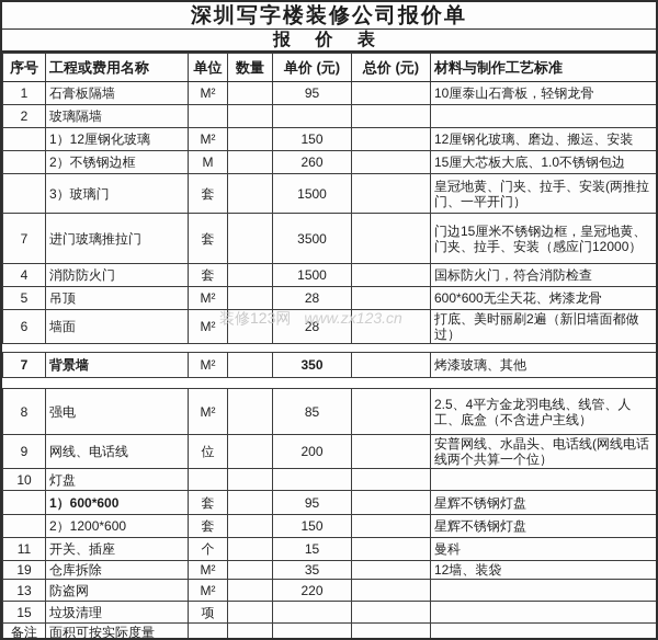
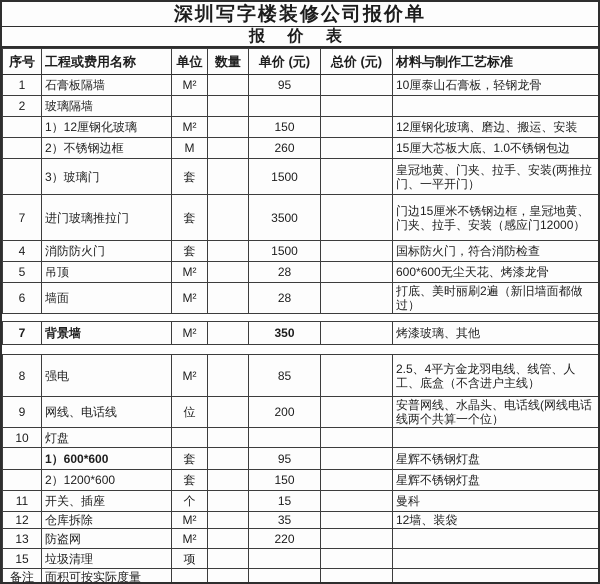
  深圳写字楼装修公司报价单
  报 价 表
  序号	工程或费用名称	单位	数量	单价 (元)	总价 (元)	材料与制作工艺标准
  1	石膏板隔墙	M²		95		10厘泰山石膏板，轻钢龙骨
  2	玻璃隔墙
  	1）12厘钢化玻璃	M²		150		12厘钢化玻璃、磨边、搬运、安装
  	2）不锈钢边框	M		260		15厘大芯板大底、1.0不锈钢包边
  	3）玻璃门	套		1500		皇冠地黄、门夹、拉手、安装(两推拉门、一平开门）
  7	进门玻璃推拉门	套		3500		门边15厘米不锈钢边框，皇冠地黄、门夹、拉手、安装（感应门12000）
  4	消防防火门	套		1500		国标防火门，符合消防检查
  5	吊顶	M²		28		600*600无尘天花、烤漆龙骨
  6	墙面	M²		28		打底、美时丽刷2遍（新旧墙面都做过）
  7	背景墙	M²		350		烤漆玻璃、其他
  8	强电	M²		85		2.5、4平方金龙羽电线、线管、人工、底盒（不含进户主线）
  9	网线、电话线	位		200		安普网线、水晶头、电话线(网线电话线两个共算一个位）
  10	灯盘
  	1）600*600	套		95		星辉不锈钢灯盘
  	2）1200*600	套		150		星辉不锈钢灯盘
  11	开关、插座	个		15		曼科
- 19	仓库拆除	M²		35		12墙、装袋
+ 12	仓库拆除	M²		35		12墙、装袋
  13	防盗网	M²		220
  15	垃圾清理	项
  备注	面积可按实际度量
- 装修123网 www.zx123.cn
